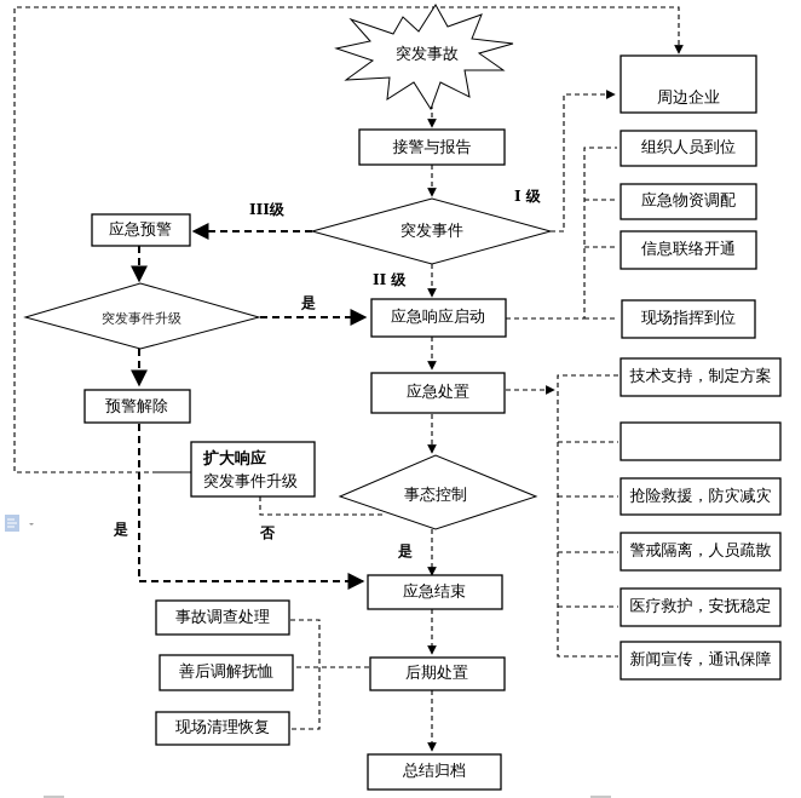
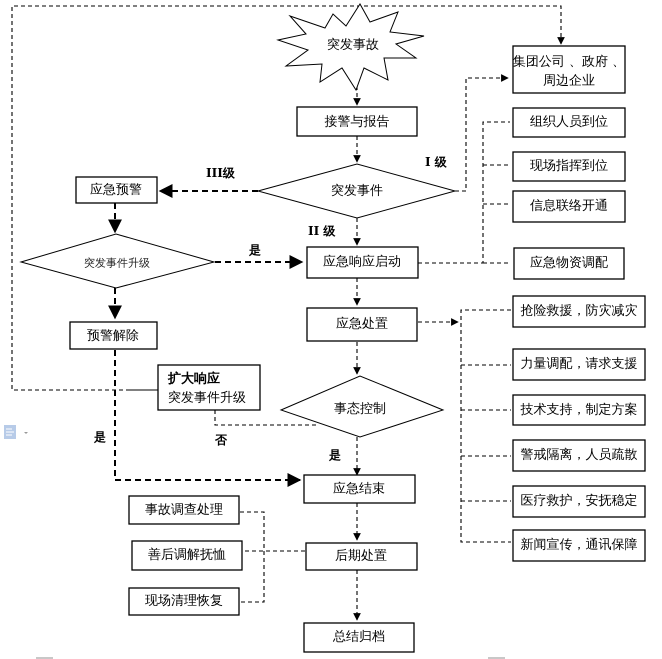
  突发事故
  接警与报告
  突发事件
  I 级
  II 级
  III级
+ 集团公司 、政府 、
  周边企业
  组织人员到位
- 应急物资调配
+ 现场指挥到位
  信息联络开通
- 现场指挥到位
+ 应急物资调配
  应急预警
  突发事件升级
  是
  预警解除
  应急响应启动
  应急处置
- 技术支持，制定方案
+ 抢险救援，防灾减灾
+ 力量调配，请求支援
- 抢险救援，防灾减灾
+ 技术支持，制定方案
  警戒隔离，人员疏散
  医疗救护，安抚稳定
  新闻宣传，通讯保障
  扩大响应
  突发事件升级
  事态控制
  否
  是
  是
  应急结束
  事故调查处理
  善后调解抚恤
  现场清理恢复
  后期处置
  总结归档
